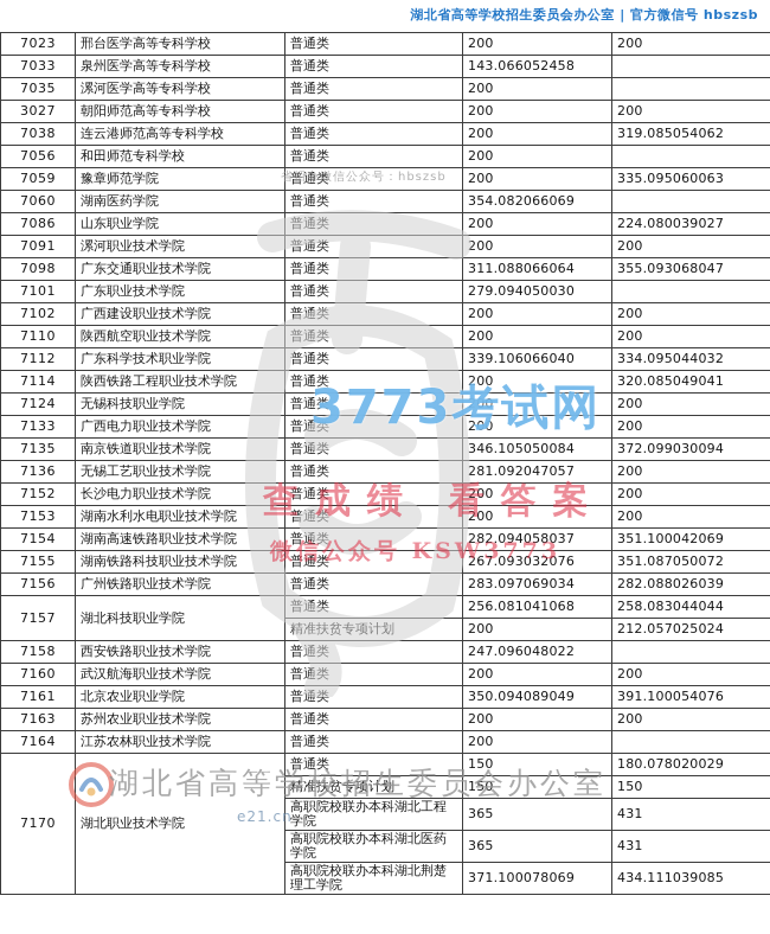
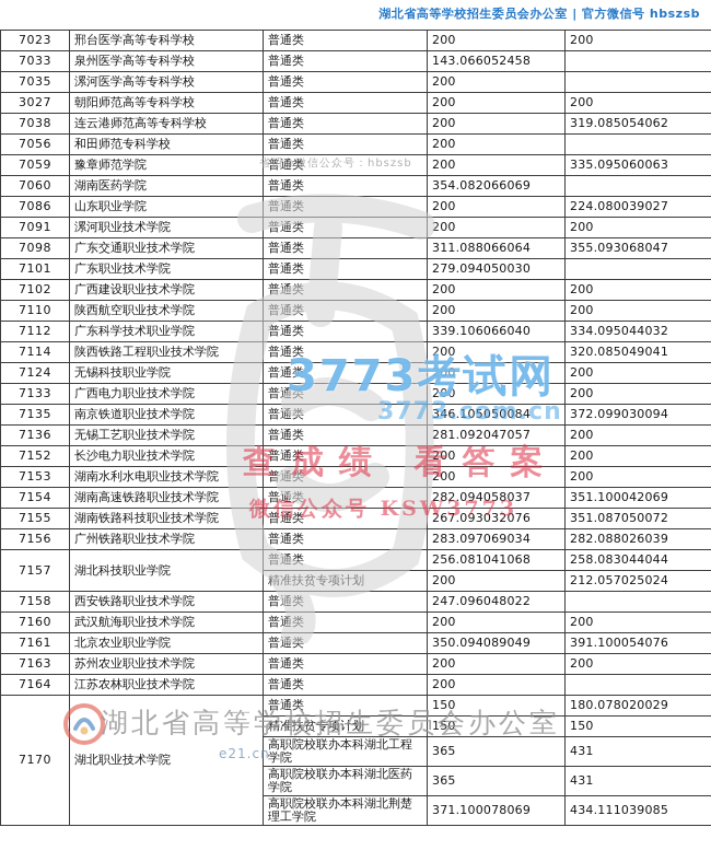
  湖北省高等学校招生委员会办公室 | 官方微信号 hbszsb
  7023	邢台医学高等专科学校	普通类	200	200
  7033	泉州医学高等专科学校	普通类	143.066052458
  7035	漯河医学高等专科学校	普通类	200
  3027	朝阳师范高等专科学校	普通类	200	200
  7038	连云港师范高等专科学校	普通类	200	319.085054062
  7056	和田师范专科学校	普通类	200
  7059	豫章师范学院	普通类	200	335.095060063
  7060	湖南医药学院	普通类	354.082066069
  7086	山东职业学院	普通类	200	224.080039027
  7091	漯河职业技术学院	普通类	200	200
  7098	广东交通职业技术学院	普通类	311.088066064	355.093068047
  7101	广东职业技术学院	普通类	279.094050030
  7102	广西建设职业技术学院	普通类	200	200
  7110	陕西航空职业技术学院	普通类	200	200
  7112	广东科学技术职业学院	普通类	339.106066040	334.095044032
  7114	陕西铁路工程职业技术学院	普通类	200	320.085049041
  7124	无锡科技职业学院	普通类	200	200
  7133	广西电力职业技术学院	普通类	200	200
  7135	南京铁道职业技术学院	普通类	346.105050084	372.099030094
  7136	无锡工艺职业技术学院	普通类	281.092047057	200
  7152	长沙电力职业技术学院	普通类	200	200
  7153	湖南水利水电职业技术学院	普通类	200	200
  7154	湖南高速铁路职业技术学院	普通类	282.094058037	351.100042069
  7155	湖南铁路科技职业技术学院	普通类	267.093032076	351.087050072
  7156	广州铁路职业技术学院	普通类	283.097069034	282.088026039
  7157	湖北科技职业学院	普通类	256.081041068	258.083044044
  精准扶贫专项计划	200	212.057025024
  7158	西安铁路职业技术学院	普通类	247.096048022
  7160	武汉航海职业技术学院	普通类	200	200
  7161	北京农业职业学院	普通类	350.094089049	391.100054076
  7163	苏州农业职业技术学院	普通类	200	200
  7164	江苏农林职业技术学院	普通类	200
  7170	湖北职业技术学院	普通类	150	180.078020029
  精准扶贫专项计划	150	150
  高职院校联办本科湖北工程学院	365	431
  高职院校联办本科湖北医药学院	365	431
  高职院校联办本科湖北荆楚理工学院	371.100078069	434.111039085
  省招办微信公众号：hbszsb
  3773考试网
+ 3773.com.cn
  查成绩 看答案
  微信公众号 KSW3773
  湖北省高等学校招生委员会办公室
  e21.cn
